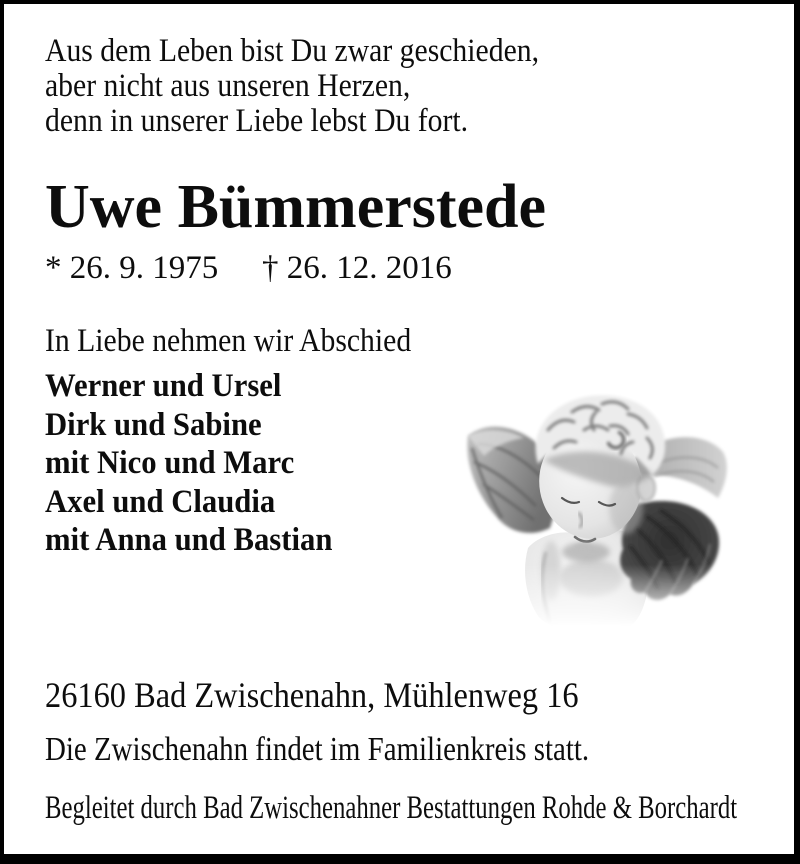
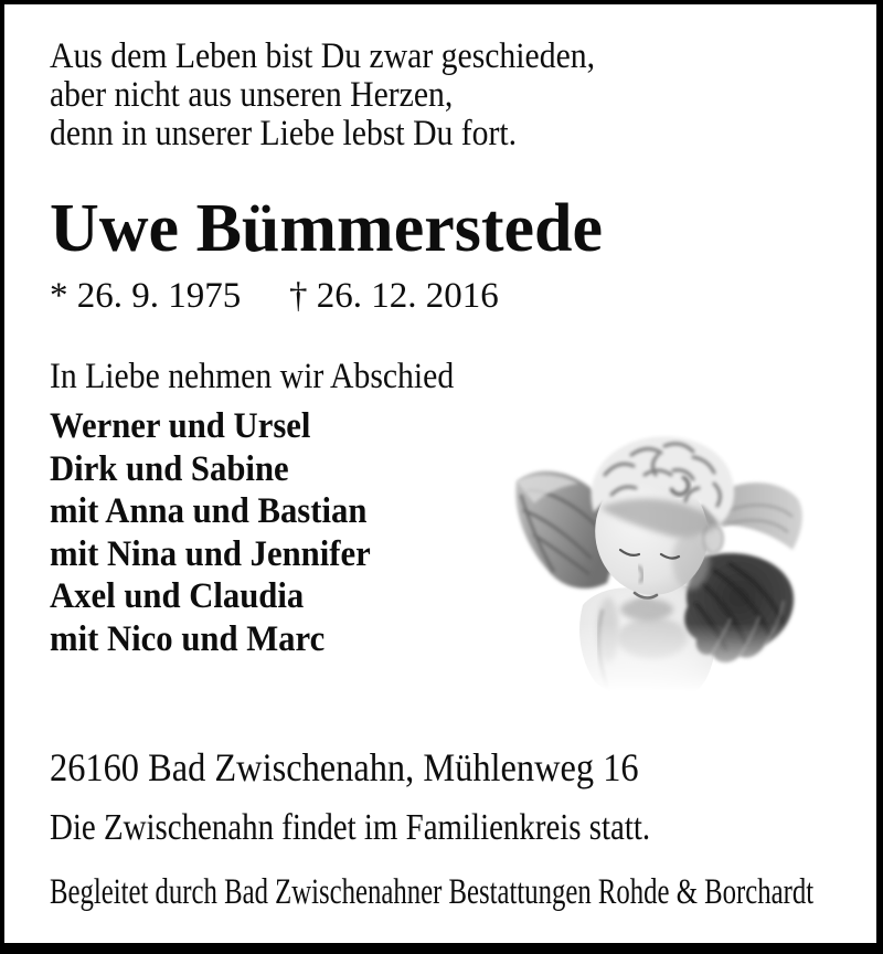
  Aus dem Leben bist Du zwar geschieden,
  aber nicht aus unseren Herzen,
  denn in unserer Liebe lebst Du fort.
  Uwe Bümmerstede
  * 26. 9. 1975
  † 26. 12. 2016
  In Liebe nehmen wir Abschied
  Werner und Ursel
  Dirk und Sabine
- mit Nico und Marc
+ mit Anna und Bastian
+ mit Nina und Jennifer
  Axel und Claudia
- mit Anna und Bastian
+ mit Nico und Marc
  26160 Bad Zwischenahn, Mühlenweg 16
  Die Zwischenahn findet im Familienkreis statt.
  Begleitet durch Bad Zwischenahner Bestattungen Rohde & Borchardt
